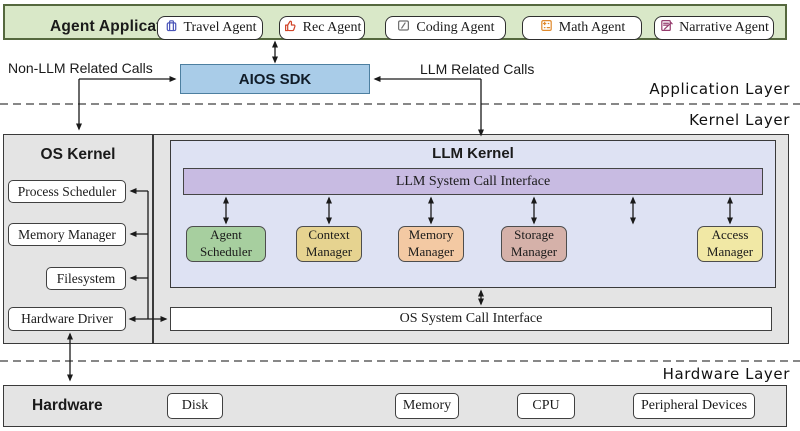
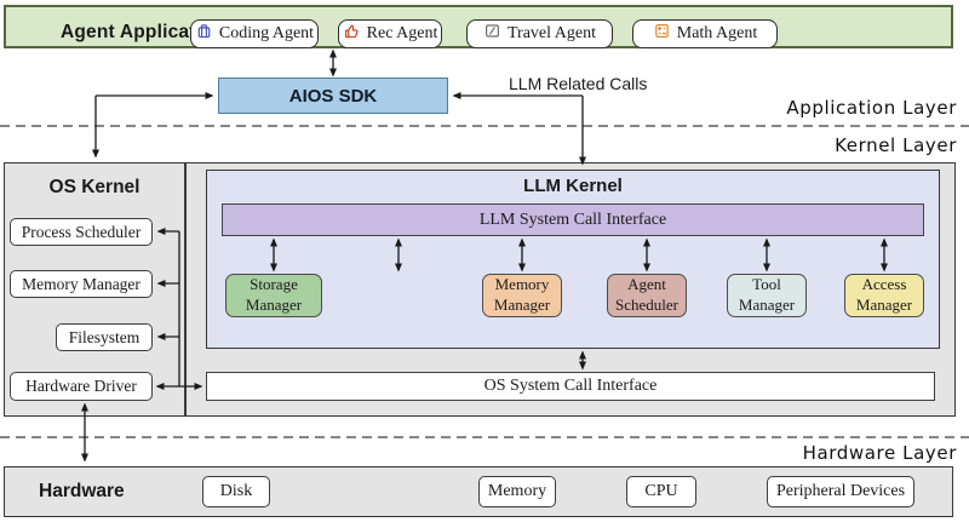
  Agent Applica
- Travel Agent
+ Coding Agent
  Rec Agent
- Coding Agent
+ Travel Agent
  Math Agent
- Narrative Agent
  AIOS SDK
- Non-LLM Related Calls
  LLM Related Calls
  Application Layer
  Kernel Layer
  Hardware Layer
  OS Kernel
  Process Scheduler
  Memory Manager
  Filesystem
  Hardware Driver
  LLM Kernel
  LLM System Call Interface
- Agent Scheduler
+ Storage Manager
- Context Manager
  Memory Manager
- Storage Manager
+ Agent Scheduler
+ Tool Manager
  Access Manager
  OS System Call Interface
  Hardware
  Disk
  Memory
  CPU
  Peripheral Devices
